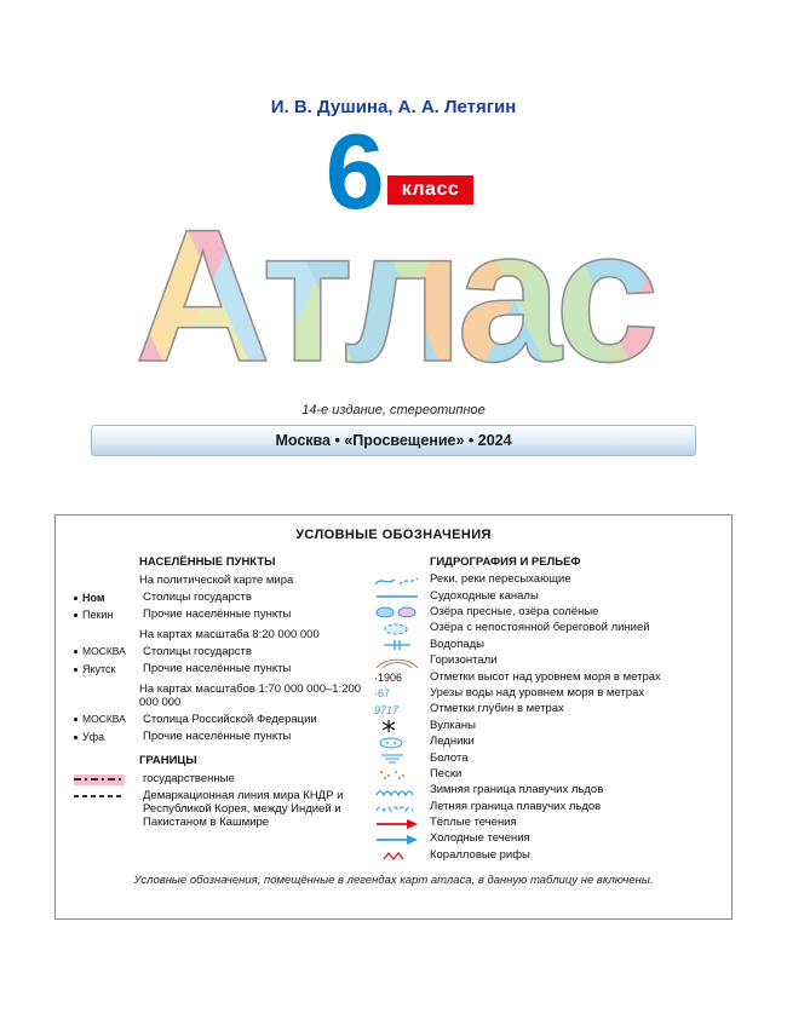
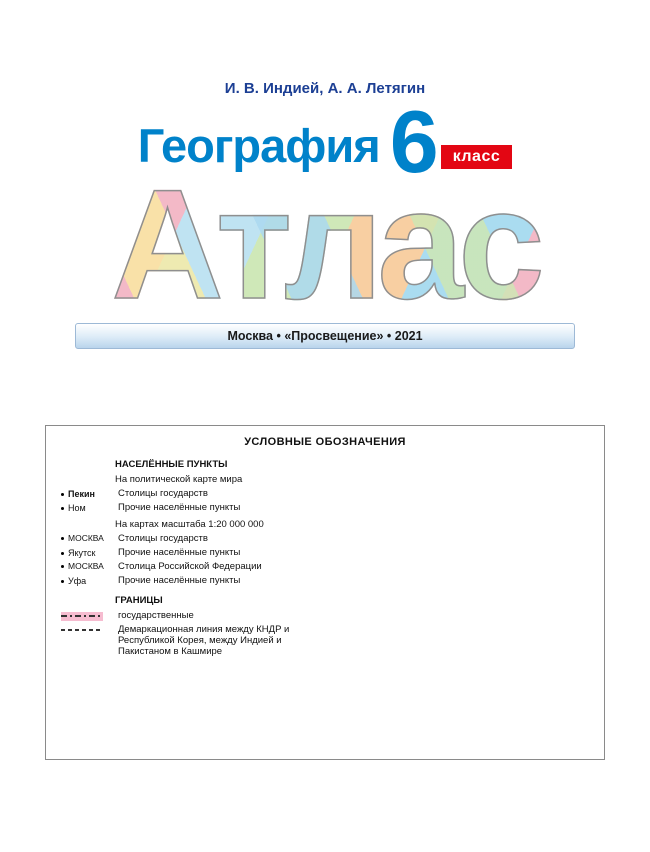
- И. В. Душина, А. А. Летягин
+ И. В. Индией, А. А. Летягин
+ География
  6
  класс
  Атлас
- 14-е издание, стереотипное
- Москва • «Просвещение» • 2024
+ Москва • «Просвещение» • 2021
  УСЛОВНЫЕ ОБОЗНАЧЕНИЯ
  НАСЕЛЁННЫЕ ПУНКТЫ
  На политической карте мира
- Ном
+ Пекин
  Столицы государств
- Пекин
+ Ном
  Прочие населённые пункты
- На картах масштаба 8:20 000 000
+ На картах масштаба 1:20 000 000
  МОСКВА
  Столицы государств
  Якутск
  Прочие населённые пункты
- На картах масштабов 1:70 000 000–1:200 000 000
  МОСКВА
  Столица Российской Федерации
  Уфа
  Прочие населённые пункты
  ГРАНИЦЫ
  государственные
- Демаркационная линия мира КНДР и Республикой Корея, между Индией и Пакистаном в Кашмире
+ Демаркационная линия между КНДР и Республикой Корея, между Индией и Пакистаном в Кашмире
- ГИДРОГРАФИЯ И РЕЛЬЕФ
- Реки, реки пересыхающие
- Судоходные каналы
- Озёра пресные, озёра солёные
- Озёра с непостоянной береговой линией
- Водопады
- Горизонтали
- ·1906
- Отметки высот над уровнем моря в метрах
- ·67
- Урезы воды над уровнем моря в метрах
- 9717
- Отметки глубин в метрах
- Вулканы
- Ледники
- Болота
- Пески
- Зимняя граница плавучих льдов
- Летняя граница плавучих льдов
- Тёплые течения
- Холодные течения
- Коралловые рифы
- Условные обозначения, помещённые в легендах карт атласа, в данную таблицу не включены.
